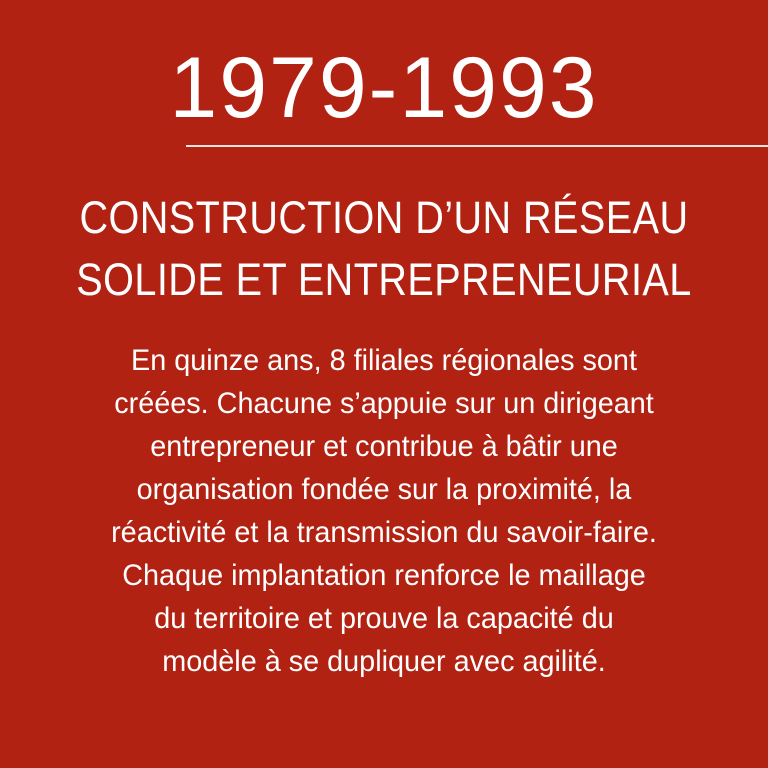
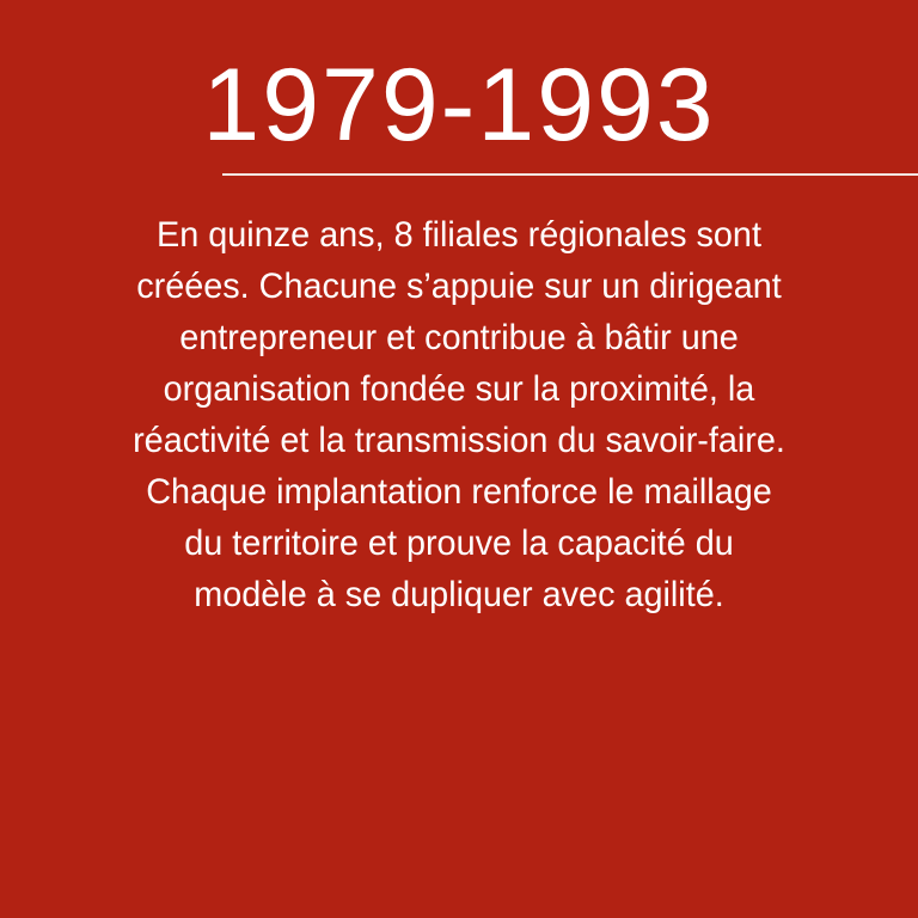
  1979-1993
- CONSTRUCTION D’UN RÉSEAU
- SOLIDE ET ENTREPRENEURIAL
  En quinze ans, 8 filiales régionales sont
  créées. Chacune s’appuie sur un dirigeant
  entrepreneur et contribue à bâtir une
  organisation fondée sur la proximité, la
  réactivité et la transmission du savoir-faire.
  Chaque implantation renforce le maillage
  du territoire et prouve la capacité du
  modèle à se dupliquer avec agilité.
